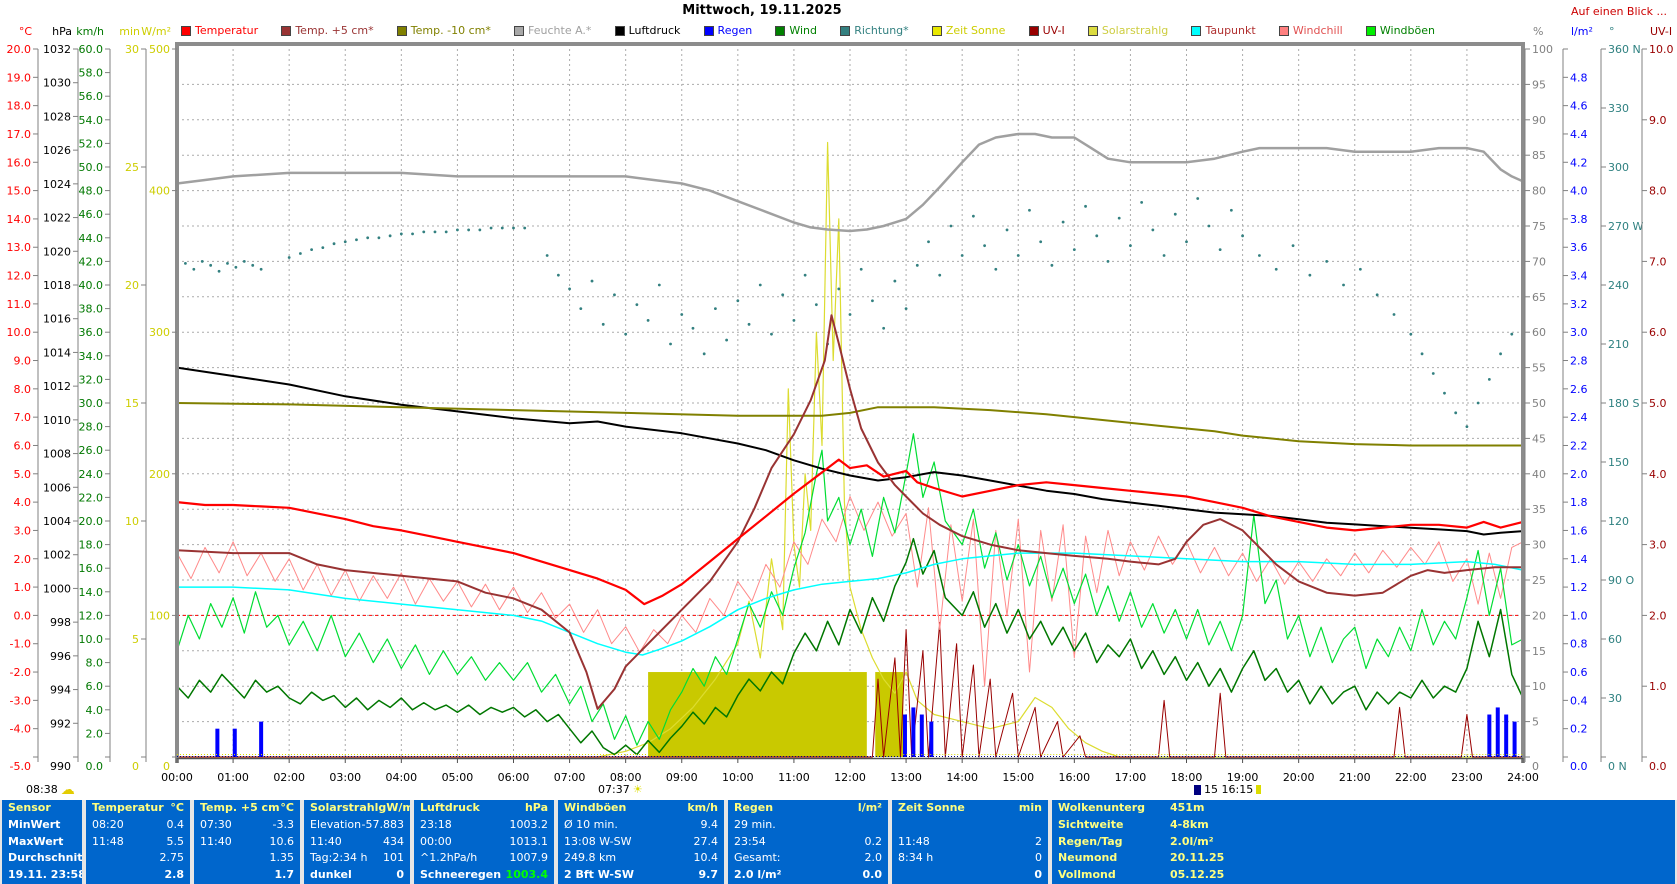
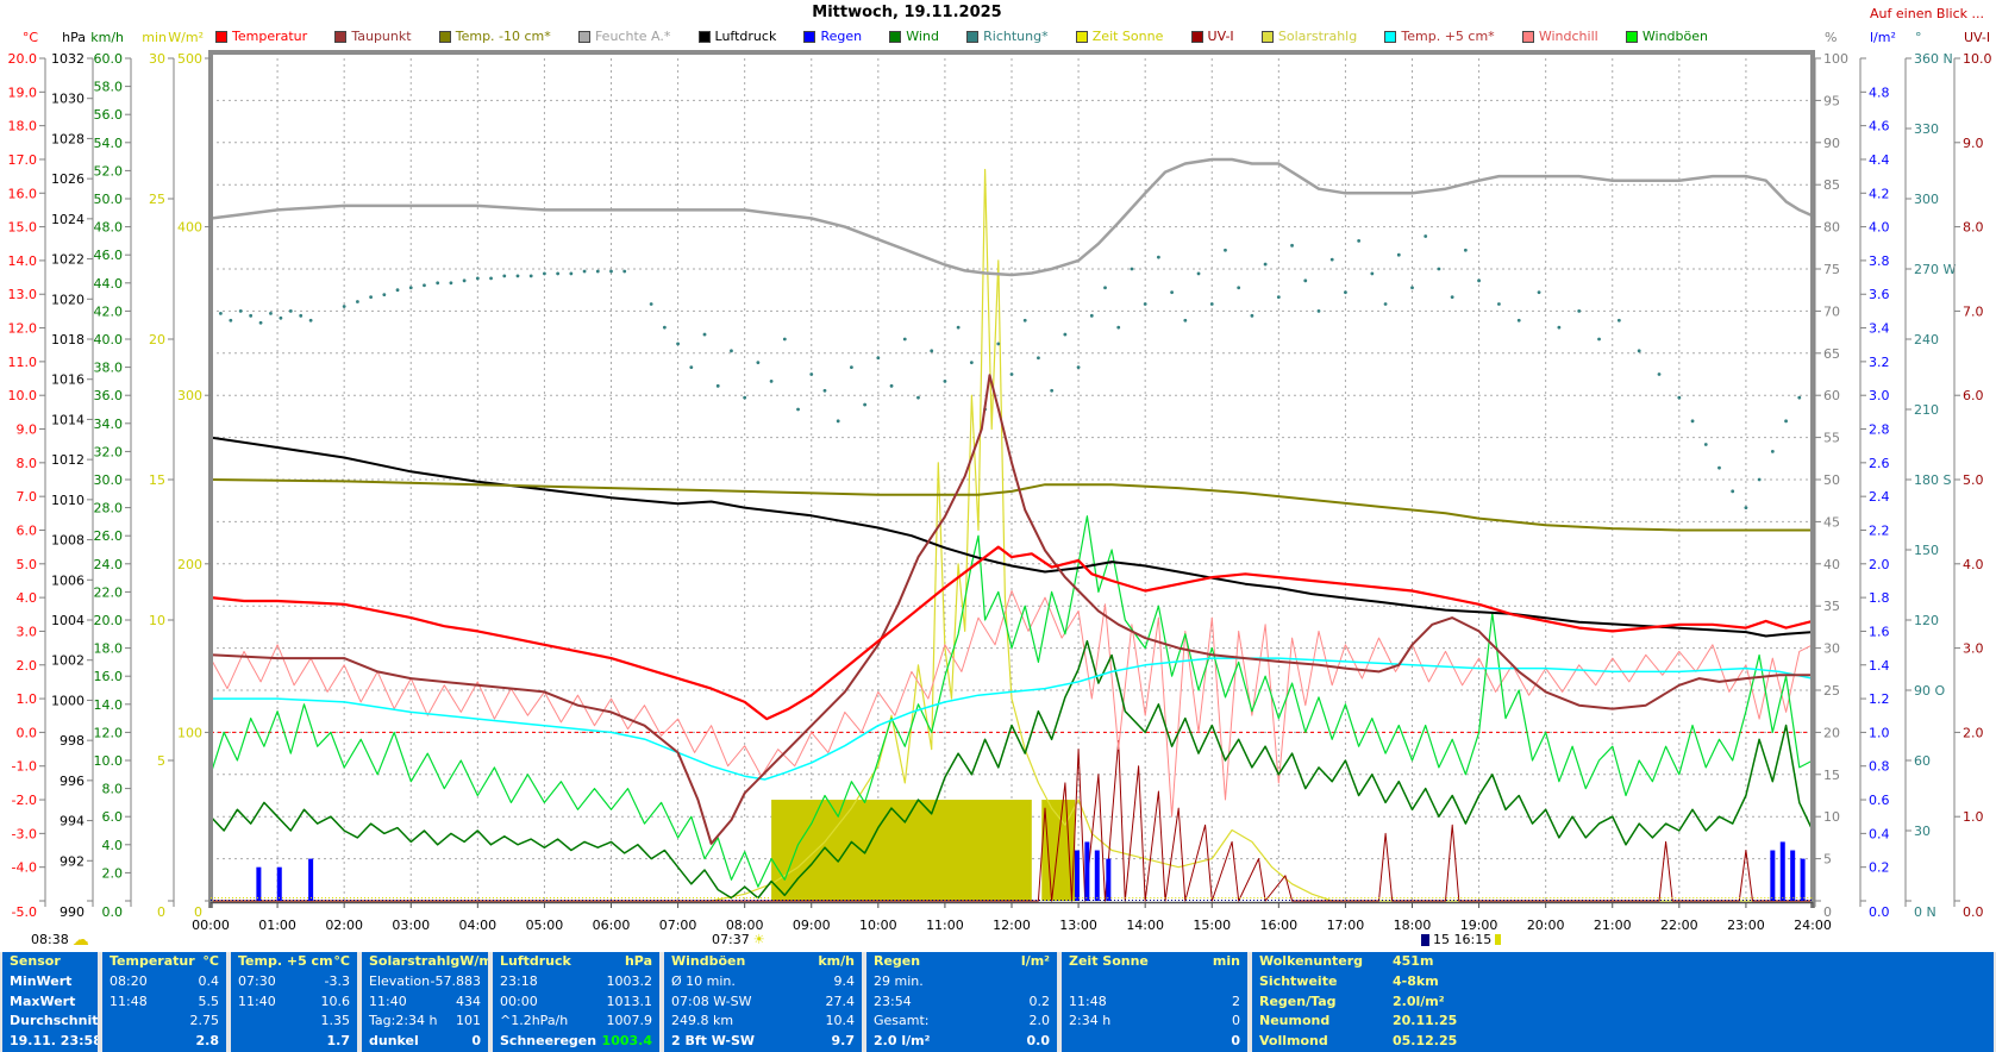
  -5.0
  -4.0
  -3.0
  -2.0
  -1.0
  0.0
  1.0
  2.0
  3.0
  4.0
  5.0
  6.0
  7.0
  8.0
  9.0
  10.0
  11.0
  12.0
  13.0
  14.0
  15.0
  16.0
  17.0
  18.0
  19.0
  20.0
  °C
  990
  992
  994
  996
  998
  1000
  1002
  1004
  1006
  1008
  1010
  1012
  1014
  1016
  1018
  1020
  1022
  1024
  1026
  1028
  1030
  1032
  hPa
  0.0
  2.0
  4.0
  6.0
  8.0
  10.0
  12.0
  14.0
  16.0
  18.0
  20.0
  22.0
  24.0
  26.0
  28.0
  30.0
  32.0
  34.0
  36.0
  38.0
  40.0
  42.0
  44.0
  46.0
  48.0
  50.0
  52.0
  54.0
  56.0
  58.0
  60.0
  km/h
  0
  5
  10
  15
  20
  25
  30
  min
  0
  100
  200
  300
  400
  500
  W/m²
  0
  5
  10
  15
  20
  25
  30
  35
  40
  45
  50
  55
  60
  65
  70
  75
  80
  85
  90
  95
  100
  %
  0.0
  0.2
  0.4
  0.6
  0.8
  1.0
  1.2
  1.4
  1.6
  1.8
  2.0
  2.2
  2.4
  2.6
  2.8
  3.0
  3.2
  3.4
  3.6
  3.8
  4.0
  4.2
  4.4
  4.6
  4.8
  l/m²
  0 N
  30
  60
  90 O
  120
  150
  180 S
  210
  240
  270 W
  300
  330
  360 N
  °
  0.0
  1.0
  2.0
  3.0
  4.0
  5.0
  6.0
  7.0
  8.0
  9.0
  10.0
  UV-I
  00:00
  01:00
  02:00
  03:00
  04:00
  05:00
  06:00
  07:00
  08:00
  09:00
  10:00
  11:00
  12:00
  13:00
  14:00
  15:00
  16:00
  17:00
  18:00
  19:00
  20:00
  21:00
  22:00
  23:00
  24:00
  Mittwoch, 19.11.2025
  Auf einen Blick ...
  Temperatur
- Temp. +5 cm*
+ Taupunkt
  Temp. -10 cm*
  Feuchte A.*
  Luftdruck
  Regen
  Wind
  Richtung*
  Zeit Sonne
  UV-I
  Solarstrahlg
- Taupunkt
+ Temp. +5 cm*
  Windchill
  Windböen
  08:38
  ☁
  07:37
  ☀
  15 16:15
  Sensor
  MinWert
  MaxWert
  Durchschnit
  19.11. 23:58
  Temperatur
  °C
  08:20
  0.4
  11:48
  5.5
  2.75
  2.8
  Temp. +5 cm
  °C
  07:30
  -3.3
  11:40
  10.6
  1.35
  1.7
  Solarstrahlg
  W/m
  Elevation
  -57.883
  11:40
  434
  Tag:2:34 h
  101
  dunkel
  0
  Luftdruck
  hPa
  23:18
  1003.2
  00:00
  1013.1
  ^1.2hPa/h
  1007.9
  Schneeregen
  1003.4
  Windböen
  km/h
  Ø 10 min.
  9.4
- 13:08 W-SW
+ 07:08 W-SW
  27.4
  249.8 km
  10.4
  2 Bft W-SW
  9.7
  Regen
  l/m²
  29 min.
  23:54
  0.2
  Gesamt:
  2.0
  2.0 l/m²
  0.0
  Zeit Sonne
  min
  11:48
  2
- 8:34 h
+ 2:34 h
  0
  0
  Wolkenunterg
  451m
  Sichtweite
  4-8km
  Regen/Tag
  2.0l/m²
  Neumond
  20.11.25
  Vollmond
  05.12.25
